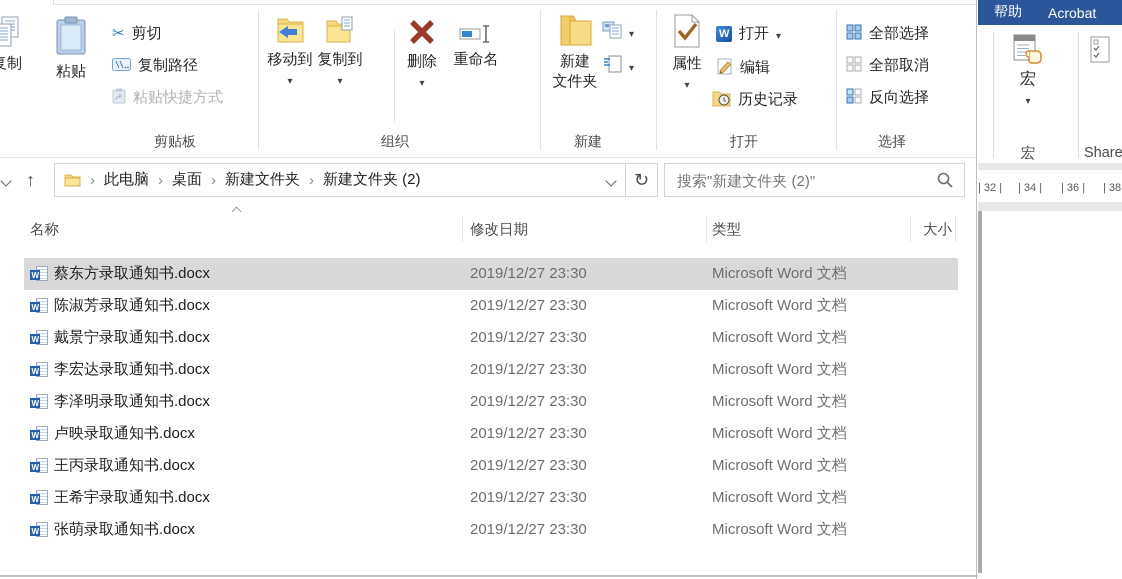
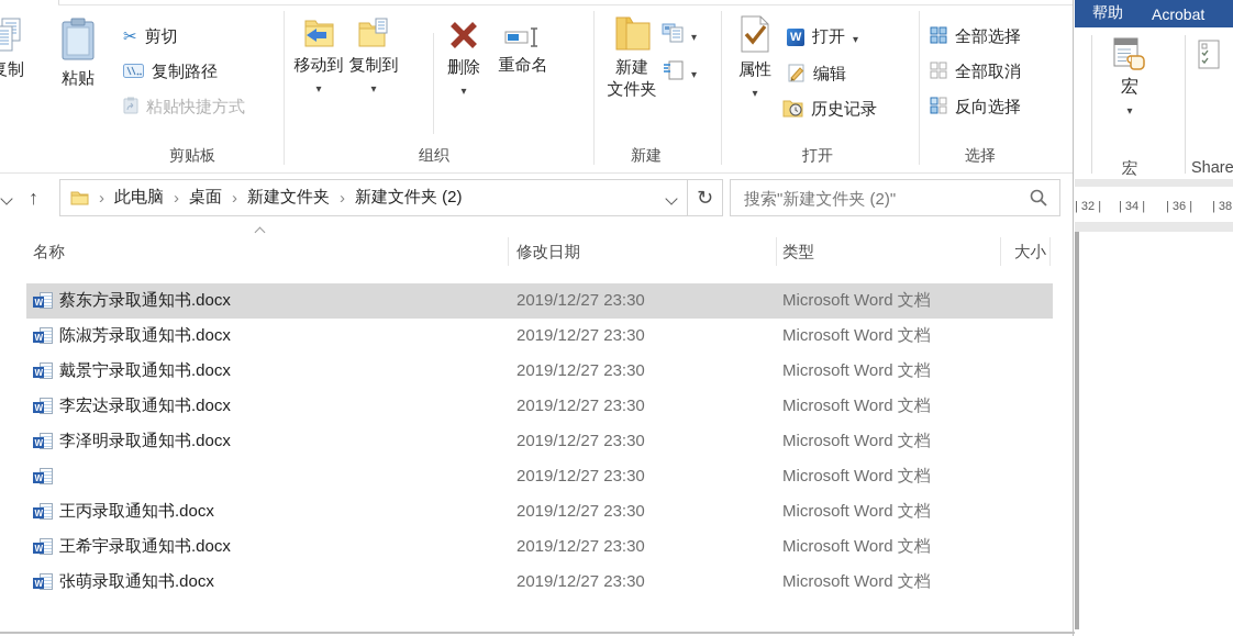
  粘贴
  ✂
  剪切
  复制路径
  粘贴快捷方式
  剪贴板
  移动到
  复制到
  删除
  重命名
  组织
  新建
  文件夹
  新建
  属性
  打开
  编辑
  历史记录
  打开
  全部选择
  全部取消
  反向选择
  选择
  ↑
  此电脑
  桌面
  新建文件夹
  新建文件夹 (2)
  ↻
  搜索"新建文件夹 (2)"
  名称
  修改日期
  类型
  大小
  蔡东方录取通知书.docx
  2019/12/27 23:30
  Microsoft Word 文档
  陈淑芳录取通知书.docx
  2019/12/27 23:30
  Microsoft Word 文档
  戴景宁录取通知书.docx
  2019/12/27 23:30
  Microsoft Word 文档
  李宏达录取通知书.docx
  2019/12/27 23:30
  Microsoft Word 文档
  李泽明录取通知书.docx
  2019/12/27 23:30
  Microsoft Word 文档
- 卢映录取通知书.docx
  2019/12/27 23:30
  Microsoft Word 文档
  王丙录取通知书.docx
  2019/12/27 23:30
  Microsoft Word 文档
  王希宇录取通知书.docx
  2019/12/27 23:30
  Microsoft Word 文档
  张萌录取通知书.docx
  2019/12/27 23:30
  Microsoft Word 文档
  帮助
  Acrobat
  宏
  宏
  Share
  | 32 |
  | 34 |
  | 36 |
  | 38
